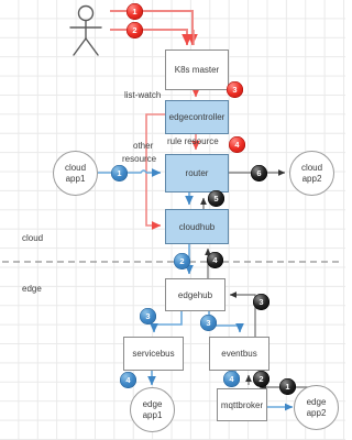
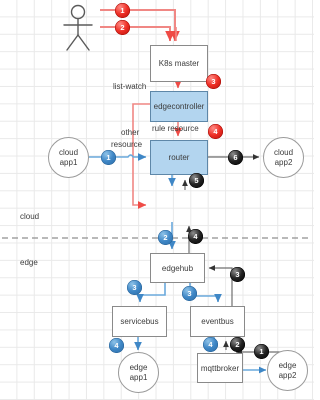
  K8s master
  edgecontroller
  router
- cloudhub
  edgehub
  servicebus
  eventbus
  mqttbroker
  cloud
  app1
  cloud
  app2
  edge
  app1
  edge
  app2
  cloud
  edge
  list-watch
  rule resource
  other
  resource
  1
  2
  3
  4
  1
  6
  5
  2
  4
  3
  3
  3
  4
  4
  2
  1
